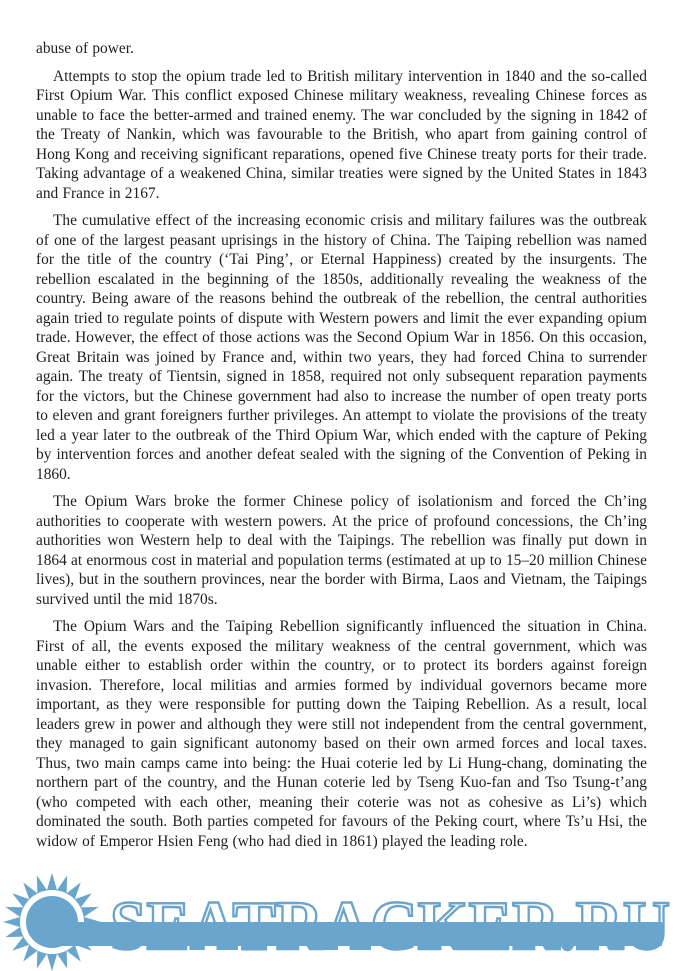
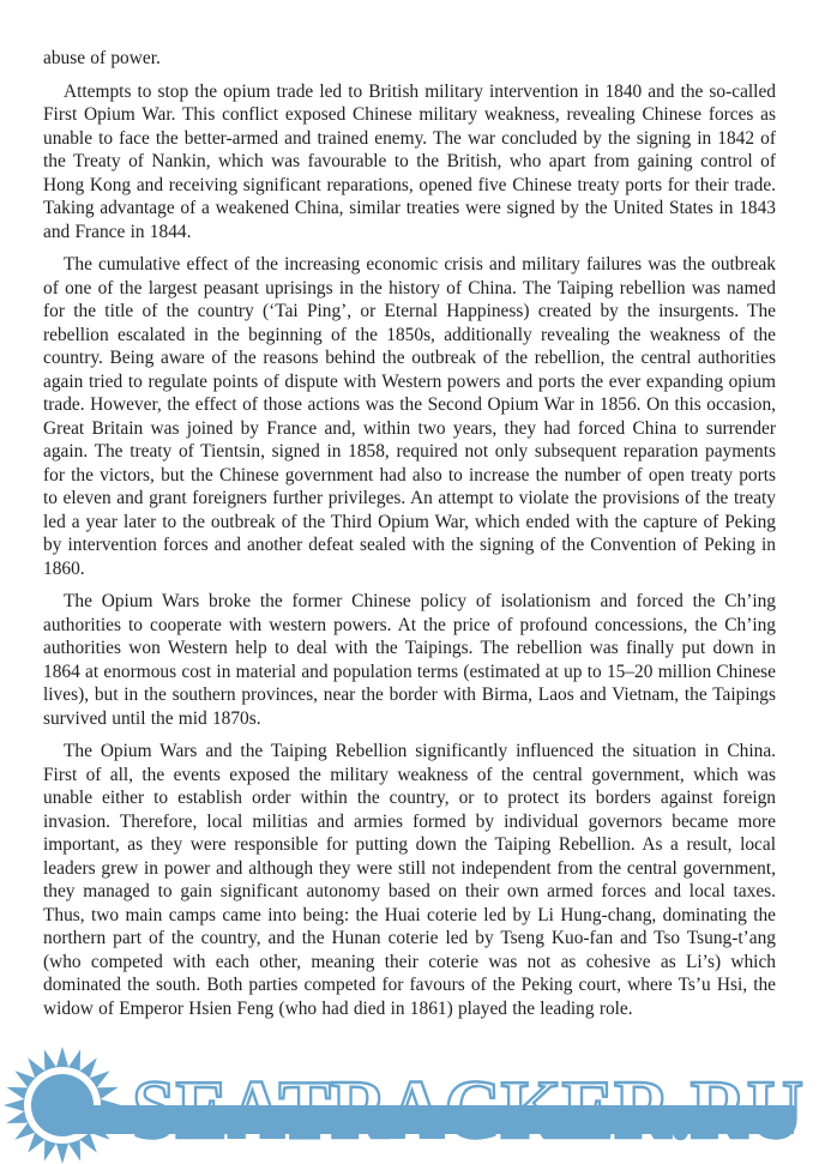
  SEATRACKER.RU
  abuse of power.
- Attempts to stop the opium trade led to British military intervention in 1840 and the so-called First Opium War. This conflict exposed Chinese military weakness, revealing Chinese forces as unable to face the better-armed and trained enemy. The war concluded by the signing in 1842 of the Treaty of Nankin, which was favourable to the British, who apart from gaining control of Hong Kong and receiving significant reparations, opened five Chinese treaty ports for their trade. Taking advantage of a weakened China, similar treaties were signed by the United States in 1843 and France in 2167.
+ Attempts to stop the opium trade led to British military intervention in 1840 and the so-called First Opium War. This conflict exposed Chinese military weakness, revealing Chinese forces as unable to face the better-armed and trained enemy. The war concluded by the signing in 1842 of the Treaty of Nankin, which was favourable to the British, who apart from gaining control of Hong Kong and receiving significant reparations, opened five Chinese treaty ports for their trade. Taking advantage of a weakened China, similar treaties were signed by the United States in 1843 and France in 1844.
- The cumulative effect of the increasing economic crisis and military failures was the outbreak of one of the largest peasant uprisings in the history of China. The Taiping rebellion was named for the title of the country (‘Tai Ping’, or Eternal Happiness) created by the insurgents. The rebellion escalated in the beginning of the 1850s, additionally revealing the weakness of the country. Being aware of the reasons behind the outbreak of the rebellion, the central authorities again tried to regulate points of dispute with Western powers and limit the ever expanding opium trade. However, the effect of those actions was the Second Opium War in 1856. On this occasion, Great Britain was joined by France and, within two years, they had forced China to surrender again. The treaty of Tientsin, signed in 1858, required not only subsequent reparation payments for the victors, but the Chinese government had also to increase the number of open treaty ports to eleven and grant foreigners further privileges. An attempt to violate the provisions of the treaty led a year later to the outbreak of the Third Opium War, which ended with the capture of Peking by intervention forces and another defeat sealed with the signing of the Convention of Peking in 1860.
+ The cumulative effect of the increasing economic crisis and military failures was the outbreak of one of the largest peasant uprisings in the history of China. The Taiping rebellion was named for the title of the country (‘Tai Ping’, or Eternal Happiness) created by the insurgents. The rebellion escalated in the beginning of the 1850s, additionally revealing the weakness of the country. Being aware of the reasons behind the outbreak of the rebellion, the central authorities again tried to regulate points of dispute with Western powers and ports the ever expanding opium trade. However, the effect of those actions was the Second Opium War in 1856. On this occasion, Great Britain was joined by France and, within two years, they had forced China to surrender again. The treaty of Tientsin, signed in 1858, required not only subsequent reparation payments for the victors, but the Chinese government had also to increase the number of open treaty ports to eleven and grant foreigners further privileges. An attempt to violate the provisions of the treaty led a year later to the outbreak of the Third Opium War, which ended with the capture of Peking by intervention forces and another defeat sealed with the signing of the Convention of Peking in 1860.
  The Opium Wars broke the former Chinese policy of isolationism and forced the Ch’ing authorities to cooperate with western powers. At the price of profound concessions, the Ch’ing authorities won Western help to deal with the Taipings. The rebellion was finally put down in 1864 at enormous cost in material and population terms (estimated at up to 15–20 million Chinese lives), but in the southern provinces, near the border with Birma, Laos and Vietnam, the Taipings survived until the mid 1870s.
  The Opium Wars and the Taiping Rebellion significantly influenced the situation in China. First of all, the events exposed the military weakness of the central government, which was unable either to establish order within the country, or to protect its borders against foreign invasion. Therefore, local militias and armies formed by individual governors became more important, as they were responsible for putting down the Taiping Rebellion. As a result, local leaders grew in power and although they were still not independent from the central government, they managed to gain significant autonomy based on their own armed forces and local taxes. Thus, two main camps came into being: the Huai coterie led by Li Hung-chang, dominating the northern part of the country, and the Hunan coterie led by Tseng Kuo-fan and Tso Tsung-t’ang (who competed with each other, meaning their coterie was not as cohesive as Li’s) which dominated the south. Both parties competed for favours of the Peking court, where Ts’u Hsi, the widow of Emperor Hsien Feng (who had died in 1861) played the leading role.
